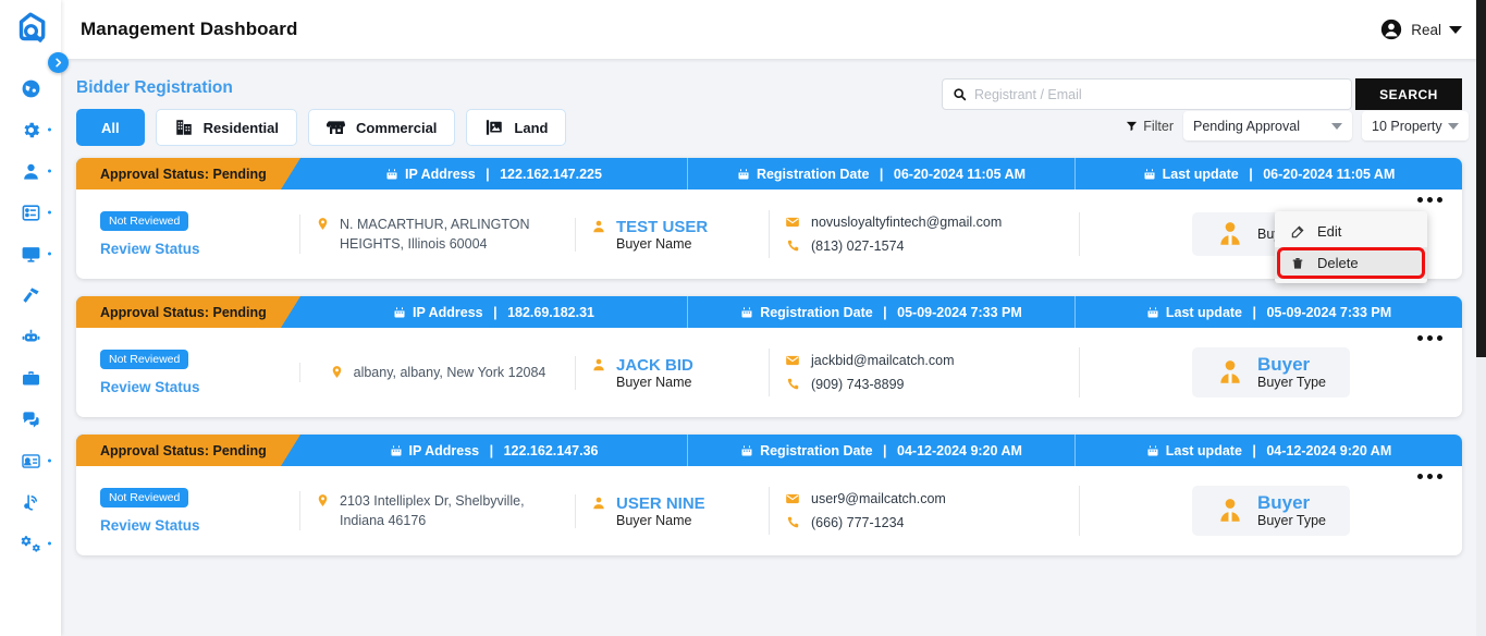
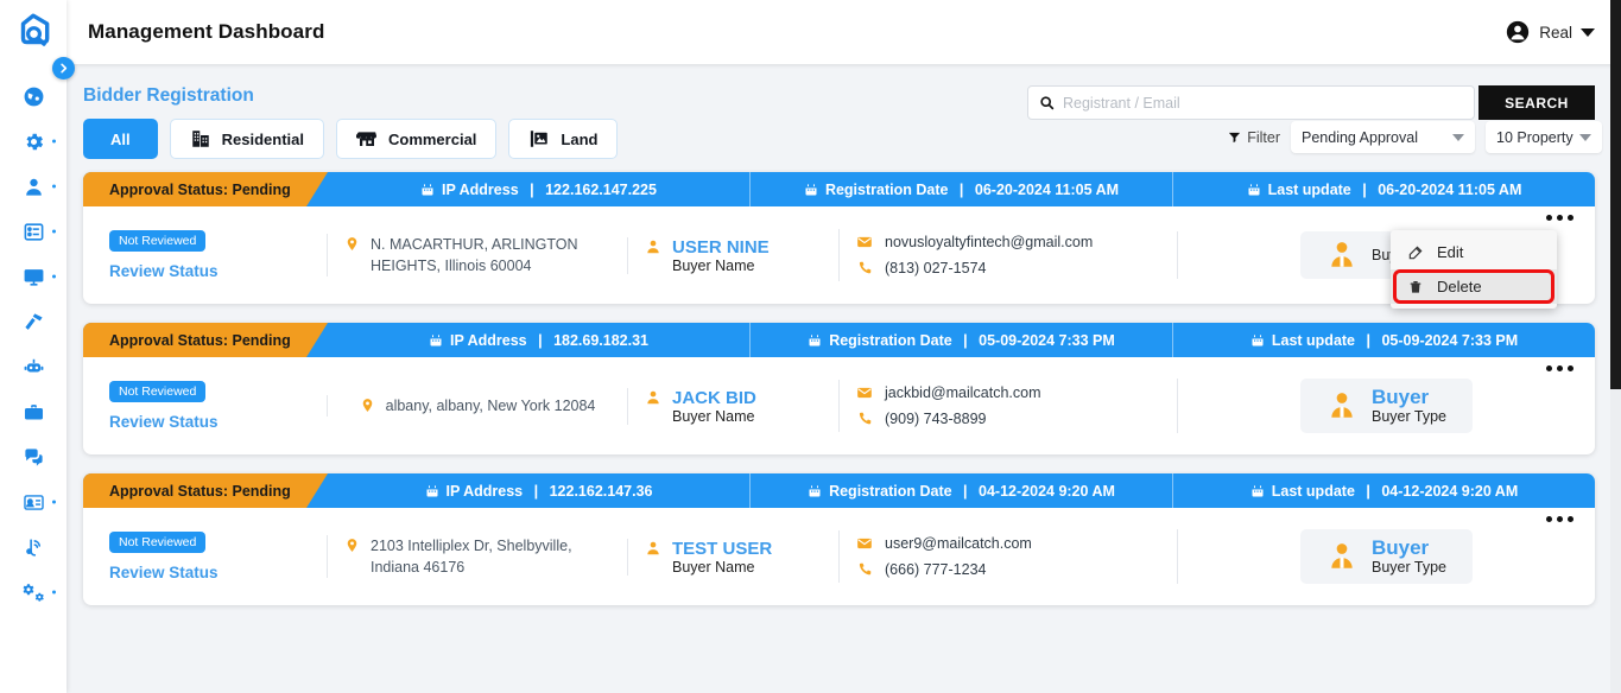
  Management Dashboard
  Real
  Bidder Registration
  Registrant / Email
  SEARCH
  All
  Residential
  Commercial
  Land
  Filter
  Pending Approval
  10 Property
  Approval Status: Pending
  IP Address
  |
  122.162.147.225
  Registration Date
  |
  06-20-2024 11:05 AM
  Last update
  |
  06-20-2024 11:05 AM
  Not Reviewed
  Review Status
  N. MACARTHUR, ARLINGTON HEIGHTS, Illinois 60004
- TEST USER
+ USER NINE
  Buyer Name
  novusloyaltyfintech@gmail.com
  (813) 027-1574
  Edit
  Delete
  Approval Status: Pending
  IP Address
  |
  182.69.182.31
  Registration Date
  |
  05-09-2024 7:33 PM
  Last update
  |
  05-09-2024 7:33 PM
  Not Reviewed
  Review Status
  albany, albany, New York 12084
  JACK BID
  Buyer Name
  jackbid@mailcatch.com
  (909) 743-8899
  Buyer
  Buyer Type
  Approval Status: Pending
  IP Address
  |
  122.162.147.36
  Registration Date
  |
  04-12-2024 9:20 AM
  Last update
  |
  04-12-2024 9:20 AM
  Not Reviewed
  Review Status
  2103 Intelliplex Dr, Shelbyville, Indiana 46176
- USER NINE
+ TEST USER
  Buyer Name
  user9@mailcatch.com
  (666) 777-1234
  Buyer
  Buyer Type
